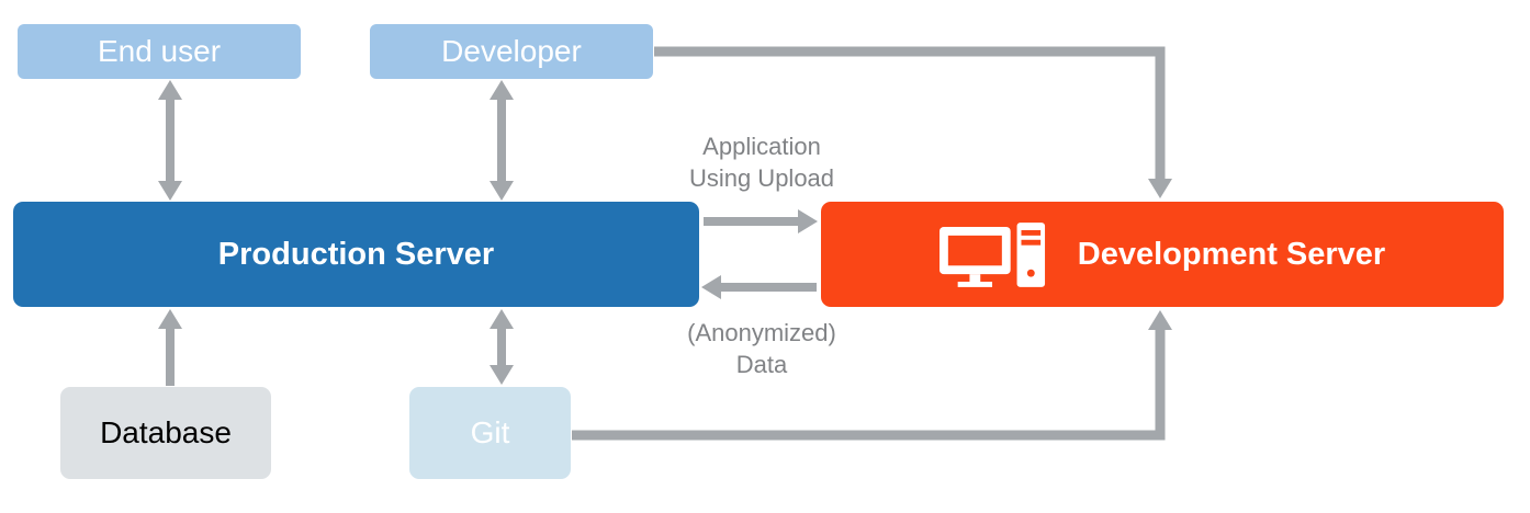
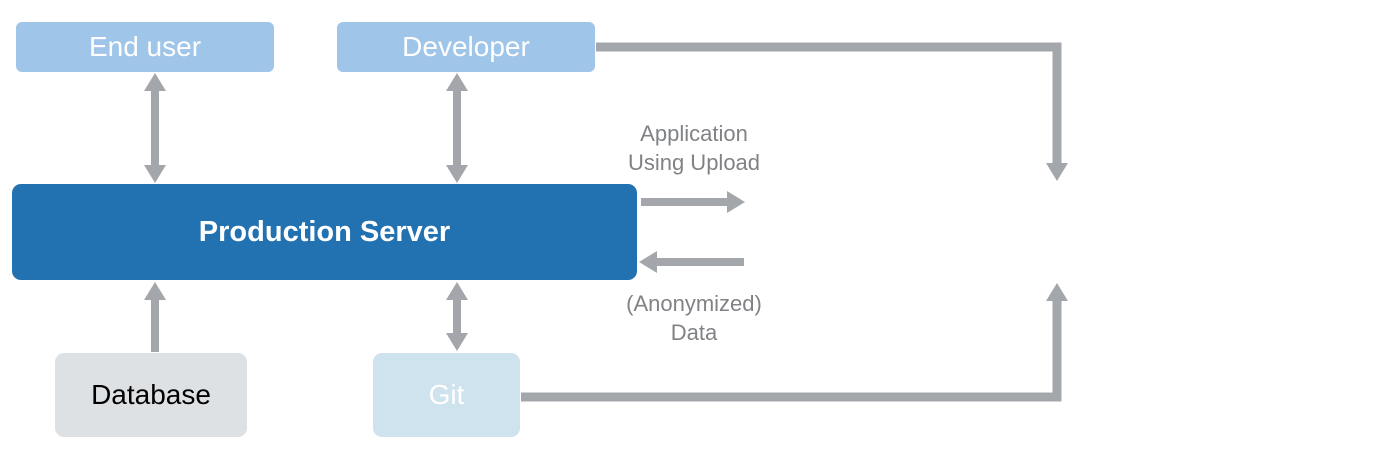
  End user
  Developer
  Production Server
- Development Server
  Database
  Git
  Application
  Using Upload
  (Anonymized)
  Data
